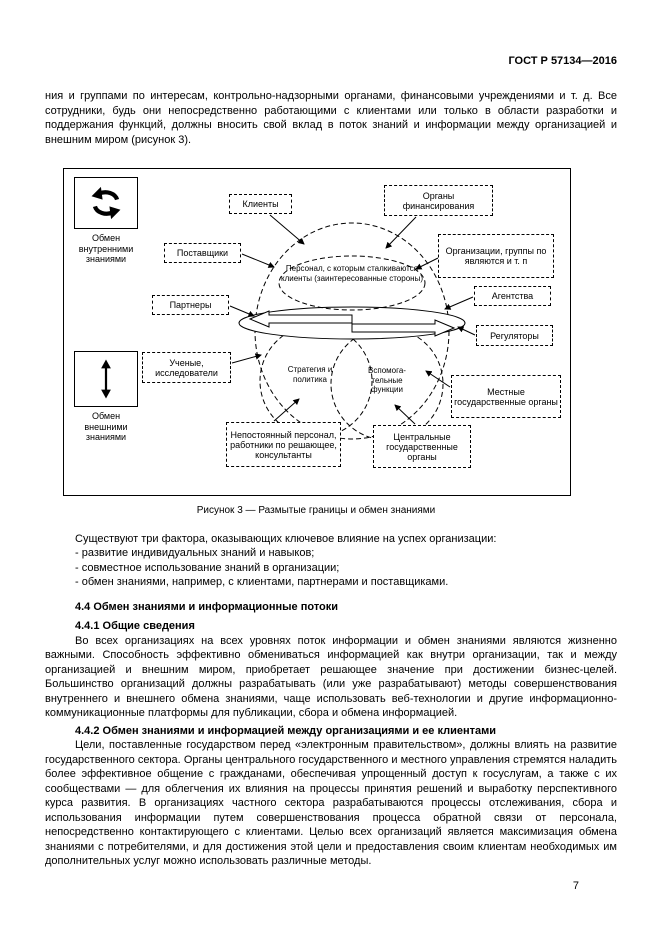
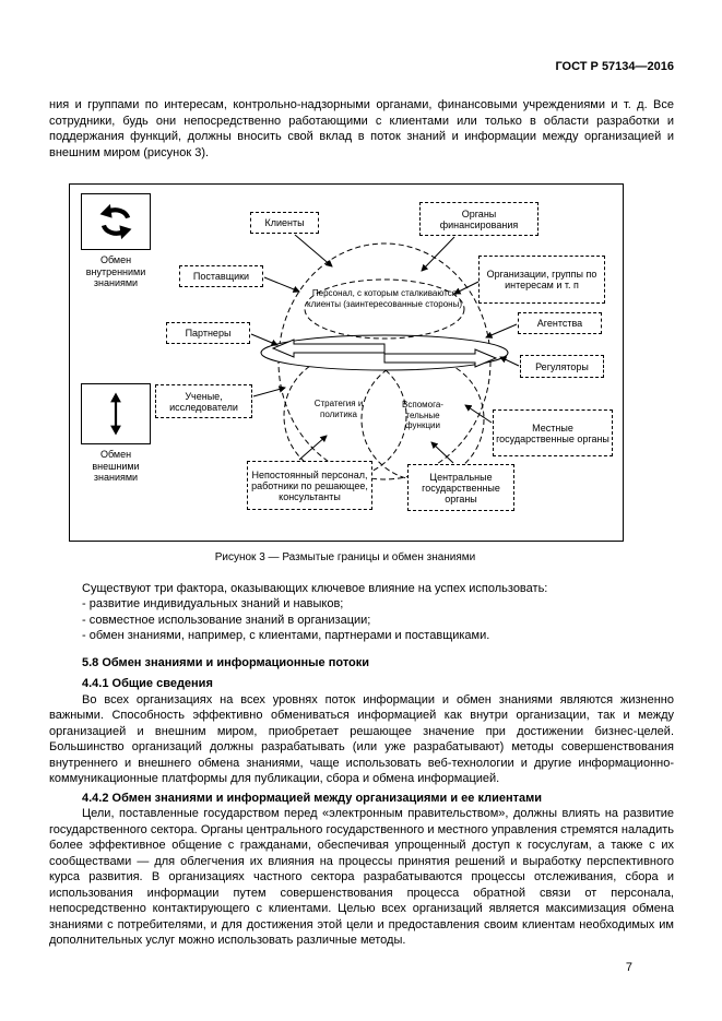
  ГОСТ Р 57134—2016
  ния и группами по интересам, контрольно-надзорными органами, финансовыми учреждениями и т. д. Все сотрудники, будь они непосредственно работающими с клиентами или только в области разработки и поддержания функций, должны вносить свой вклад в поток знаний и информации между организацией и внешним миром (рисунок 3).
  Обмен внутренними знаниями
  Обмен внешними знаниями
  Клиенты
  Органы финансирования
  Поставщики
- Организации, группы по являются и т. п
+ Организации, группы по интересам и т. п
  Партнеры
  Агентства
  Регуляторы
  Ученые, исследователи
  Местные государственные органы
  Непостоянный персонал, работники по решающее, консультанты
  Центральные государственные органы
  Персонал, с которым сталкиваются клиенты (заинтересованные стороны)
  Стратегия и политика
  Вспомога- тельные функции
  Рисунок 3 — Размытые границы и обмен знаниями
- Существуют три фактора, оказывающих ключевое влияние на успех организации:
+ Существуют три фактора, оказывающих ключевое влияние на успех использовать:
  - развитие индивидуальных знаний и навыков;
  - совместное использование знаний в организации;
  - обмен знаниями, например, с клиентами, партнерами и поставщиками.
- 4.4 Обмен знаниями и информационные потоки
+ 5.8 Обмен знаниями и информационные потоки
  4.4.1 Общие сведения
  Во всех организациях на всех уровнях поток информации и обмен знаниями являются жизненно важными. Способность эффективно обмениваться информацией как внутри организации, так и между организацией и внешним миром, приобретает решающее значение при достижении бизнес-целей. Большинство организаций должны разрабатывать (или уже разрабатывают) методы совершенствования внутреннего и внешнего обмена знаниями, чаще использовать веб-технологии и другие информационно-коммуникационные платформы для публикации, сбора и обмена информацией.
  4.4.2 Обмен знаниями и информацией между организациями и ее клиентами
  Цели, поставленные государством перед «электронным правительством», должны влиять на развитие государственного сектора. Органы центрального государственного и местного управления стремятся наладить более эффективное общение с гражданами, обеспечивая упрощенный доступ к госуслугам, а также с их сообществами — для облегчения их влияния на процессы принятия решений и выработку перспективного курса развития. В организациях частного сектора разрабатываются процессы отслеживания, сбора и использования информации путем совершенствования процесса обратной связи от персонала, непосредственно контактирующего с клиентами. Целью всех организаций является максимизация обмена знаниями с потребителями, и для достижения этой цели и предоставления своим клиентам необходимых им дополнительных услуг можно использовать различные методы.
  7
